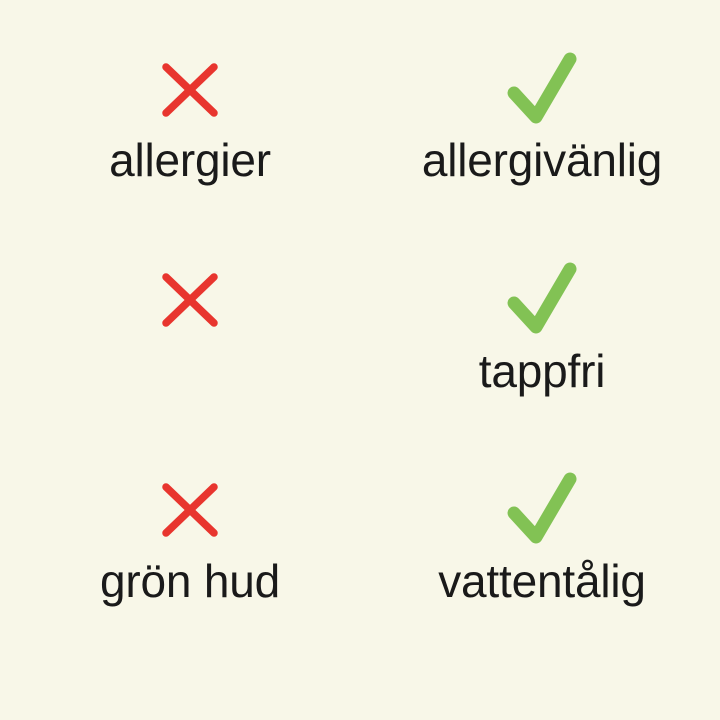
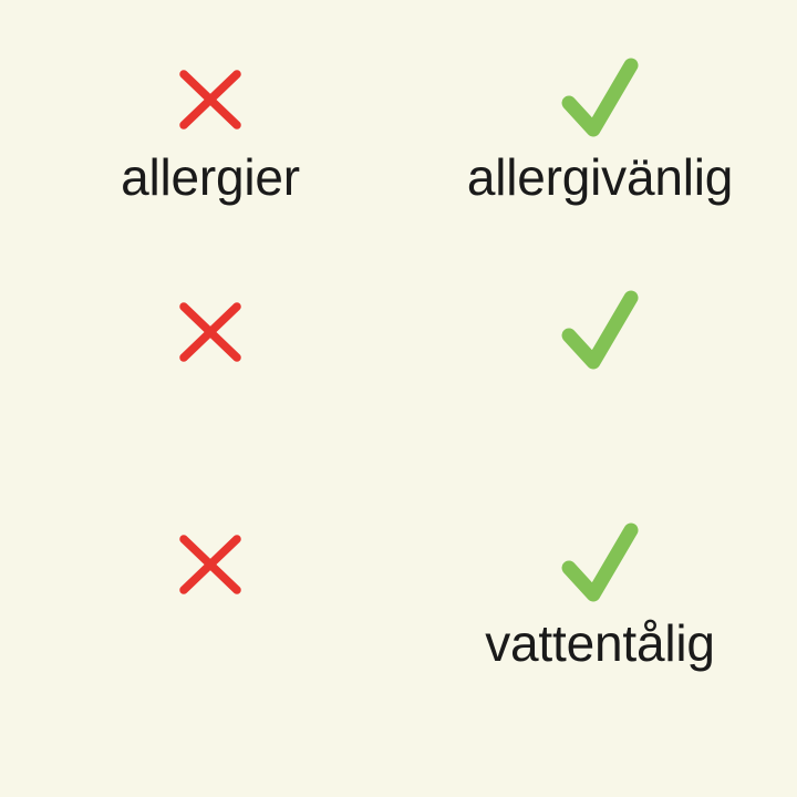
  allergier
  allergivänlig
- tappfri
- grön hud
  vattentålig
